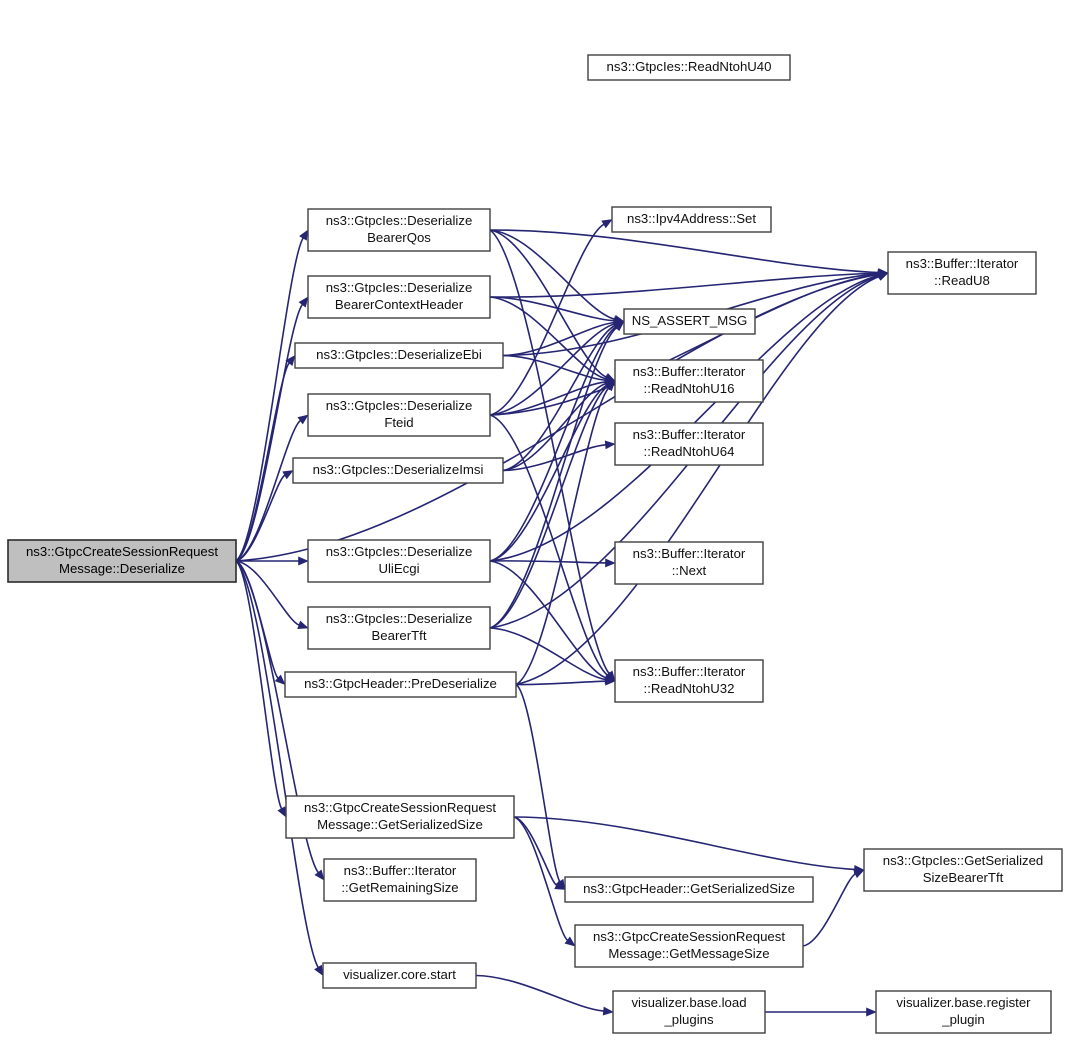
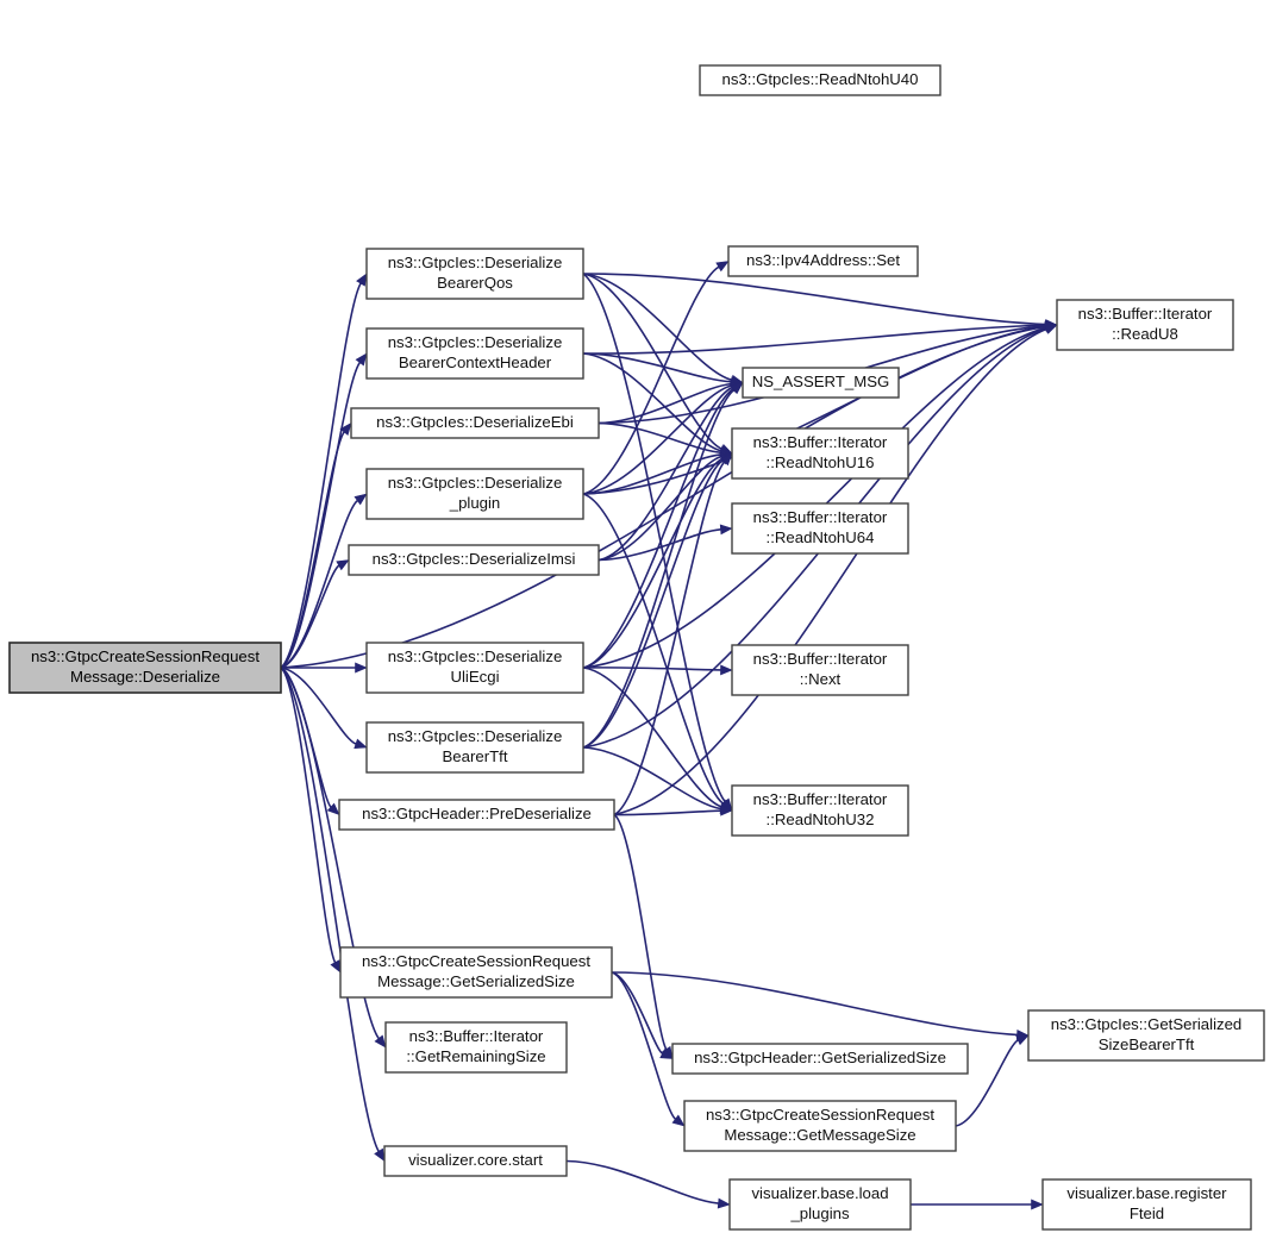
  ns3::GtpcCreateSessionRequest
  Message::Deserialize
  ns3::GtpcIes::Deserialize
  BearerQos
  ns3::GtpcIes::Deserialize
  BearerContextHeader
  ns3::GtpcIes::DeserializeEbi
  ns3::GtpcIes::Deserialize
- Fteid
+ _plugin
  ns3::GtpcIes::DeserializeImsi
  ns3::GtpcIes::Deserialize
  UliEcgi
  ns3::GtpcIes::Deserialize
  BearerTft
  ns3::GtpcHeader::PreDeserialize
  ns3::GtpcCreateSessionRequest
  Message::GetSerializedSize
  ns3::Buffer::Iterator
  ::GetRemainingSize
  visualizer.core.start
  ns3::GtpcIes::ReadNtohU40
  ns3::Ipv4Address::Set
  NS_ASSERT_MSG
  ns3::Buffer::Iterator
  ::ReadNtohU16
  ns3::Buffer::Iterator
  ::ReadNtohU64
  ns3::Buffer::Iterator
  ::Next
  ns3::Buffer::Iterator
  ::ReadNtohU32
  ns3::GtpcHeader::GetSerializedSize
  ns3::GtpcCreateSessionRequest
  Message::GetMessageSize
  visualizer.base.load
  _plugins
  ns3::Buffer::Iterator
  ::ReadU8
  ns3::GtpcIes::GetSerialized
  SizeBearerTft
  visualizer.base.register
- _plugin
+ Fteid
